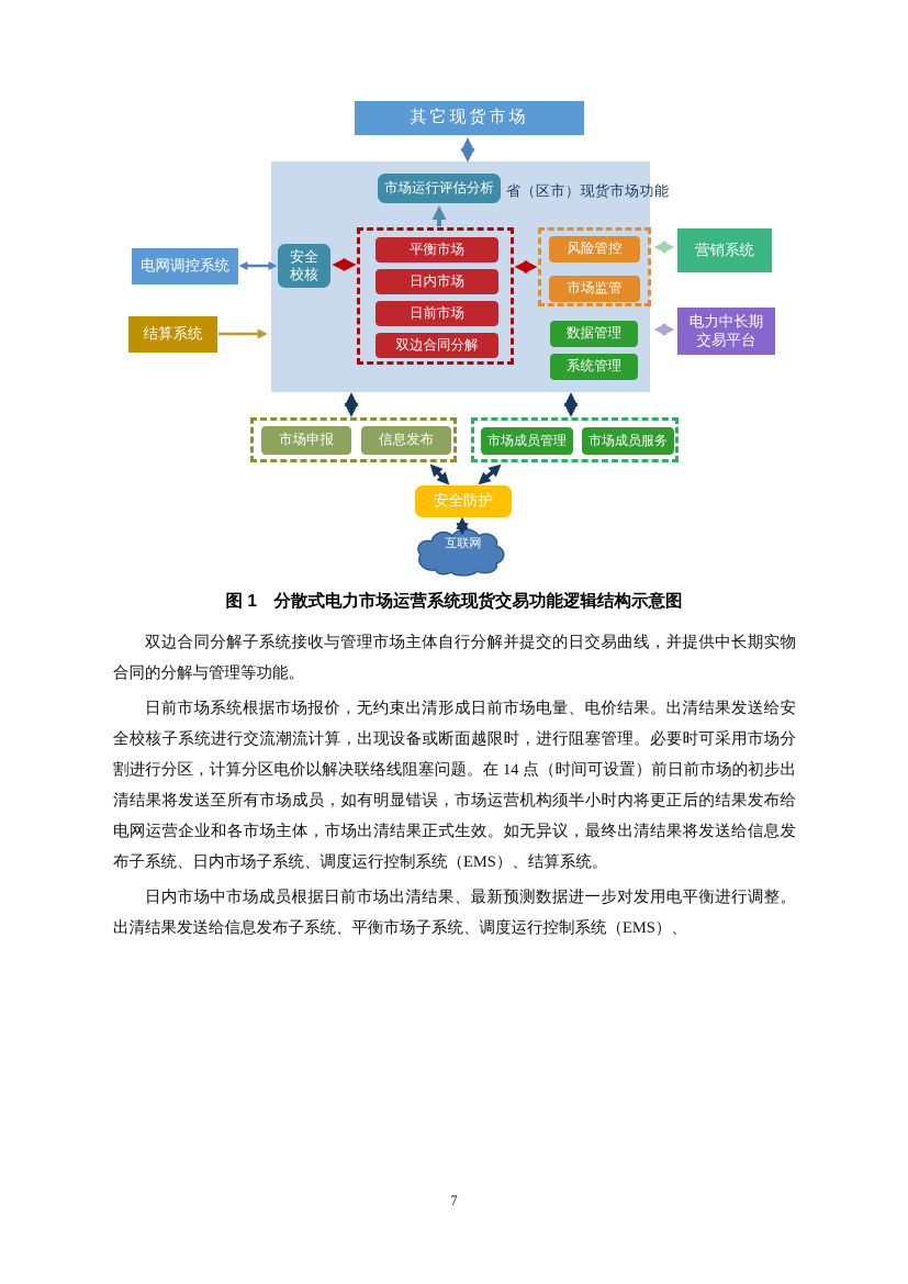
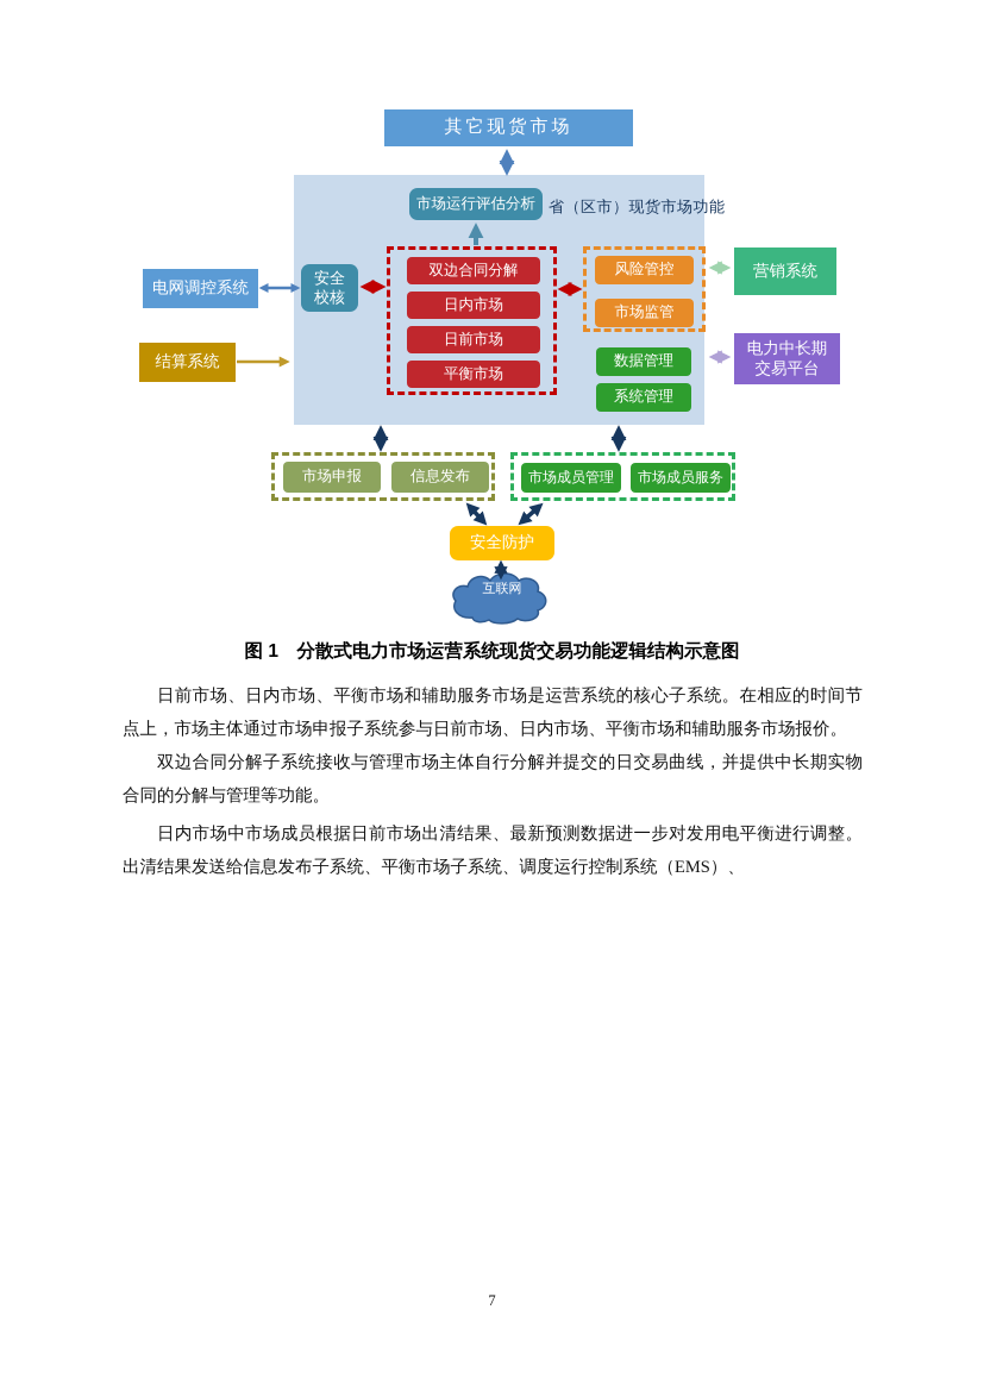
  省（区市）现货市场功能
  其它现货市场
  市场运行评估分析
  安全
  校核
- 平衡市场
+ 双边合同分解
  日内市场
  日前市场
- 双边合同分解
+ 平衡市场
  风险管控
  市场监管
  数据管理
  系统管理
  电网调控系统
  结算系统
  营销系统
  电力中长期
  交易平台
  市场申报
  信息发布
  市场成员管理
  市场成员服务
  安全防护
  互联网
  图 1 分散式电力市场运营系统现货交易功能逻辑结构示意图
+ 日前市场、日内市场、平衡市场和辅助服务市场是运营系统的核心子系统。在相应的时间节点上，市场主体通过市场申报子系统参与日前市场、日内市场、平衡市场和辅助服务市场报价。
  双边合同分解子系统接收与管理市场主体自行分解并提交的日交易曲线，并提供中长期实物合同的分解与管理等功能。
- 日前市场系统根据市场报价，无约束出清形成日前市场电量、电价结果。出清结果发送给安全校核子系统进行交流潮流计算，出现设备或断面越限时，进行阻塞管理。必要时可采用市场分割进行分区，计算分区电价以解决联络线阻塞问题。在 14 点（时间可设置）前日前市场的初步出清结果将发送至所有市场成员，如有明显错误，市场运营机构须半小时内将更正后的结果发布给电网运营企业和各市场主体，市场出清结果正式生效。如无异议，最终出清结果将发送给信息发布子系统、日内市场子系统、调度运行控制系统（EMS）、结算系统。
  日内市场中市场成员根据日前市场出清结果、最新预测数据进一步对发用电平衡进行调整。出清结果发送给信息发布子系统、平衡市场子系统、调度运行控制系统（EMS）、
  7
